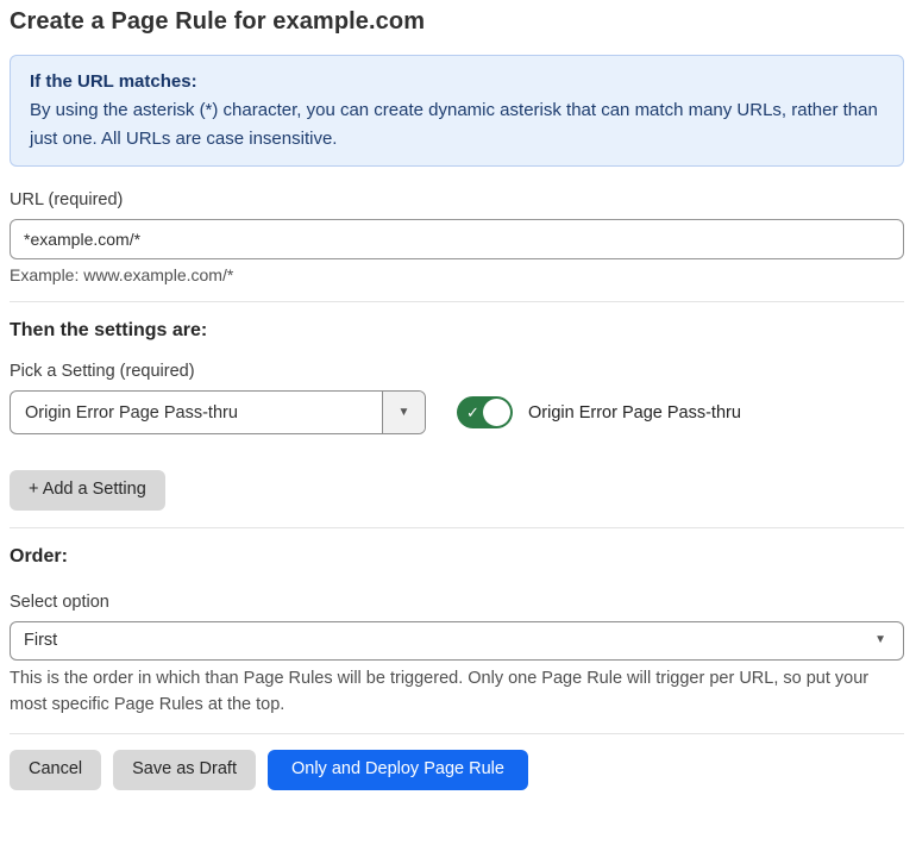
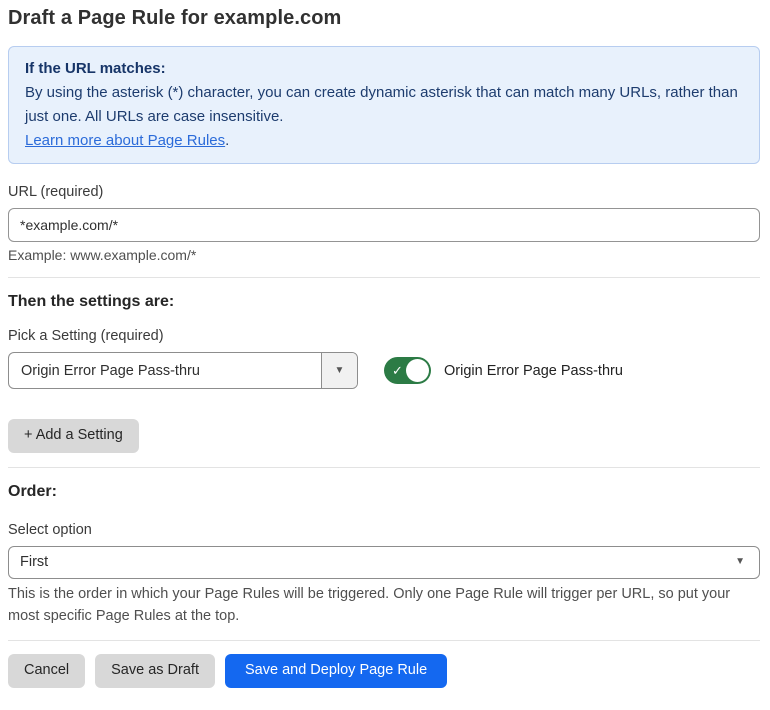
- Create a Page Rule for example.com
+ Draft a Page Rule for example.com
  If the URL matches:
  By using the asterisk (*) character, you can create dynamic asterisk that can match many URLs, rather than just one. All URLs are case insensitive.
+ Learn more about Page Rules.
  URL (required)
  *example.com/*
  Example: www.example.com/*
  Then the settings are:
  Pick a Setting (required)
  Origin Error Page Pass-thru
  ▼
  ✓
  Origin Error Page Pass-thru
  + Add a Setting
  Order:
  Select option
  First
  ▼
- This is the order in which than Page Rules will be triggered. Only one Page Rule will trigger per URL, so put your most specific Page Rules at the top.
+ This is the order in which your Page Rules will be triggered. Only one Page Rule will trigger per URL, so put your most specific Page Rules at the top.
  Cancel
  Save as Draft
- Only and Deploy Page Rule
+ Save and Deploy Page Rule
